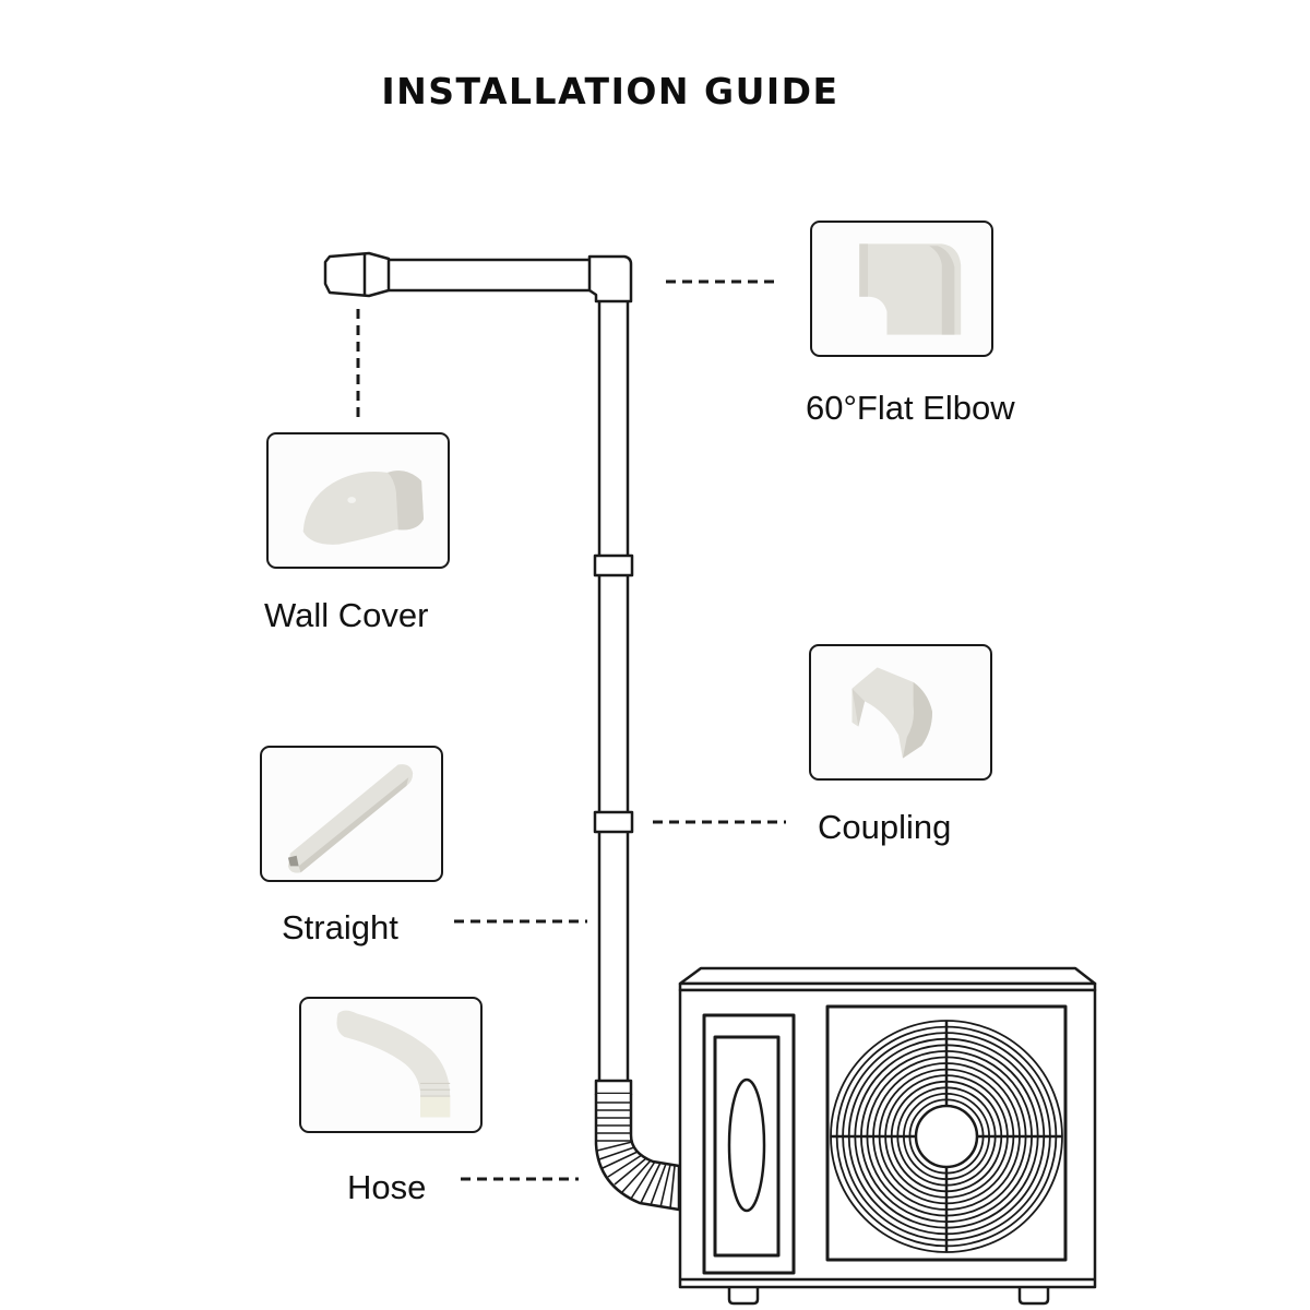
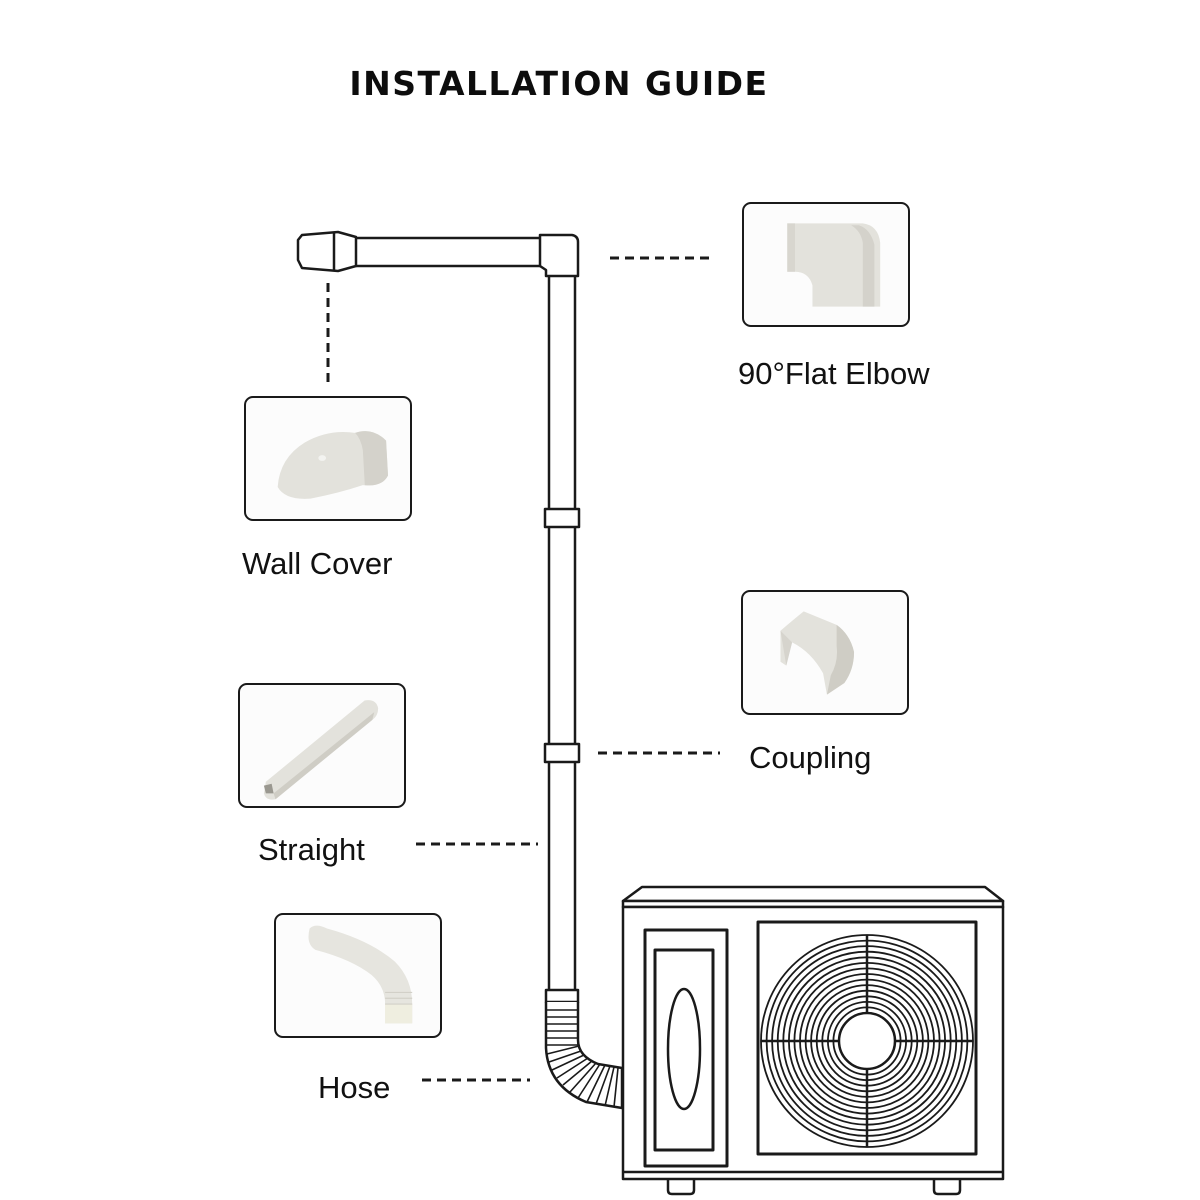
  INSTALLATION GUIDE
- 60°Flat Elbow
+ 90°Flat Elbow
  Wall Cover
  Coupling
  Straight
  Hose
